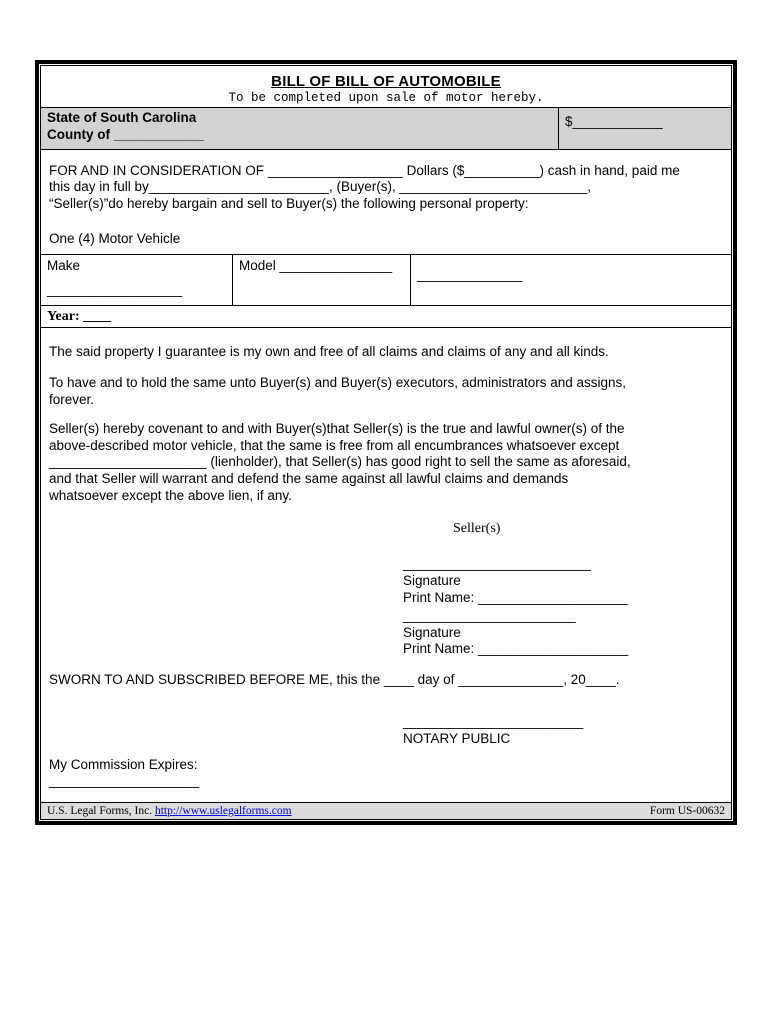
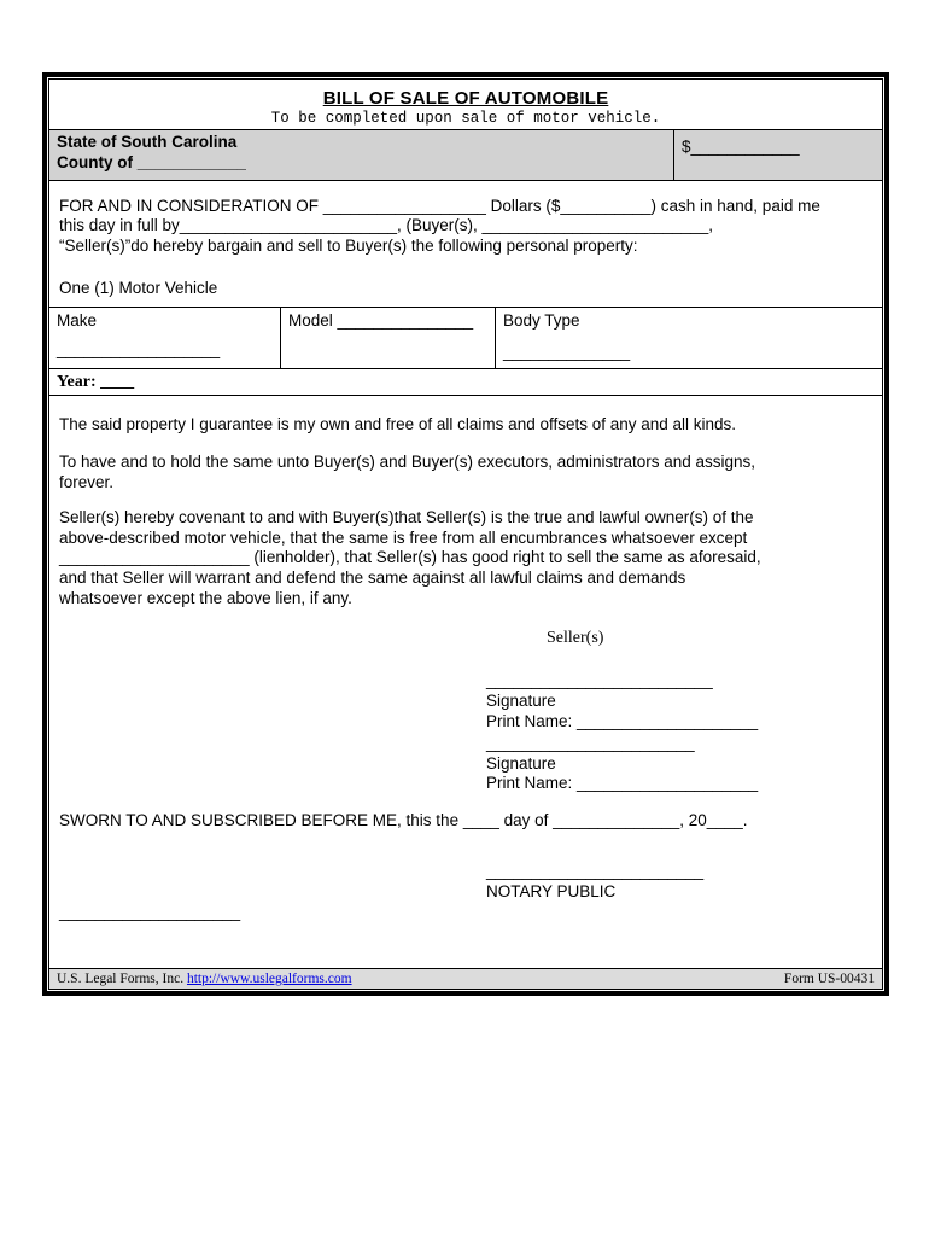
- BILL OF BILL OF AUTOMOBILE
+ BILL OF SALE OF AUTOMOBILE
- To be completed upon sale of motor hereby.
+ To be completed upon sale of motor vehicle.
  State of South Carolina
  County of ____________
  $____________
  FOR AND IN CONSIDERATION OF __________________ Dollars ($__________) cash in hand, paid me
  this day in full by________________________, (Buyer(s), _________________________,
  “Seller(s)”do hereby bargain and sell to Buyer(s) the following personal property:
- One (4) Motor Vehicle
+ One (1) Motor Vehicle
  Make
  __________________
  Model _______________
+ Body Type
  ______________
  Year: ____
- The said property I guarantee is my own and free of all claims and claims of any and all kinds.
+ The said property I guarantee is my own and free of all claims and offsets of any and all kinds.
  To have and to hold the same unto Buyer(s) and Buyer(s) executors, administrators and assigns,
  forever.
  Seller(s) hereby covenant to and with Buyer(s)that Seller(s) is the true and lawful owner(s) of the
  above-described motor vehicle, that the same is free from all encumbrances whatsoever except
  _____________________ (lienholder), that Seller(s) has good right to sell the same as aforesaid,
  and that Seller will warrant and defend the same against all lawful claims and demands
  whatsoever except the above lien, if any.
  Seller(s)
  _________________________
  Signature
  Print Name: ____________________
  _______________________
  Signature
  Print Name: ____________________
  SWORN TO AND SUBSCRIBED BEFORE ME, this the ____ day of ______________, 20____.
  ________________________
  NOTARY PUBLIC
- My Commission Expires:
  ____________________
  U.S. Legal Forms, Inc. http://www.uslegalforms.com
- Form US-00632
+ Form US-00431
